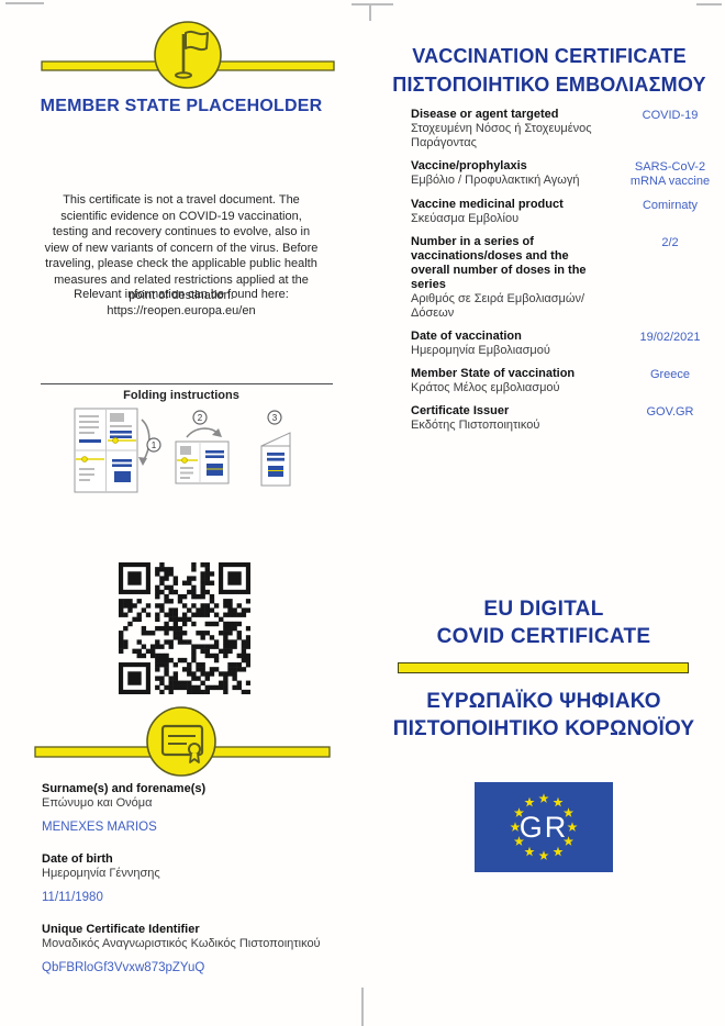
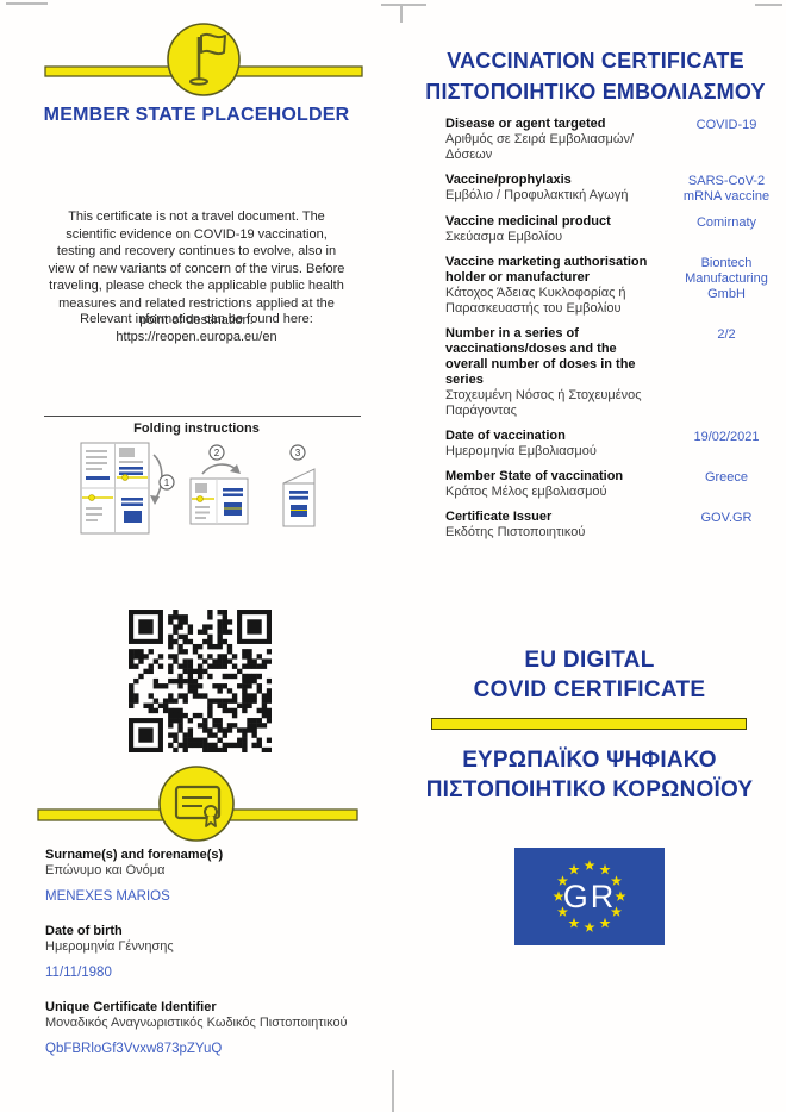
  MEMBER STATE PLACEHOLDER
  This certificate is not a travel document. The scientific evidence on COVID-19 vaccination, testing and recovery continues to evolve, also in view of new variants of concern of the virus. Before traveling, please check the applicable public health measures and related restrictions applied at the point of destination.
  Relevant information can be found here:
  https://reopen.europa.eu/en
  Folding instructions
  1
  2
  3
  VACCINATION CERTIFICATE
  ΠΙΣΤΟΠΟΙΗΤΙΚΟ ΕΜΒΟΛΙΑΣΜΟΥ
  Disease or agent targeted
- Στοχευμένη Νόσος ή Στοχευμένος Παράγοντας
+ Αριθμός σε Σειρά Εμβολιασμών/Δόσεων
  COVID-19
  Vaccine/prophylaxis
  Εμβόλιο / Προφυλακτική Αγωγή
  SARS-CoV-2 mRNA vaccine
  Vaccine medicinal product
  Σκεύασμα Εμβολίου
  Comirnaty
+ Vaccine marketing authorisation holder or manufacturer
+ Κάτοχος Άδειας Κυκλοφορίας ή Παρασκευαστής του Εμβολίου
+ Biontech Manufacturing GmbH
  Number in a series of vaccinations/doses and the overall number of doses in the series
- Αριθμός σε Σειρά Εμβολιασμών/Δόσεων
+ Στοχευμένη Νόσος ή Στοχευμένος Παράγοντας
  2/2
  Date of vaccination
  Ημερομηνία Εμβολιασμού
  19/02/2021
  Member State of vaccination
  Κράτος Μέλος εμβολιασμού
  Greece
  Certificate Issuer
  Εκδότης Πιστοποιητικού
  GOV.GR
  Surname(s) and forename(s)
  Επώνυμο και Ονόμα
  MENEXES MARIOS
  Date of birth
  Ημερομηνία Γέννησης
  11/11/1980
  Unique Certificate Identifier
  Μοναδικός Αναγνωριστικός Κωδικός Πιστοποιητικού
  QbFBRloGf3Vvxw873pZYuQ
  EU DIGITAL
  COVID CERTIFICATE
  ΕΥΡΩΠΑΪΚΟ ΨΗΦΙΑΚΟ
  ΠΙΣΤΟΠΟΙΗΤΙΚΟ ΚΟΡΩΝΟΪΟΥ
  GR
